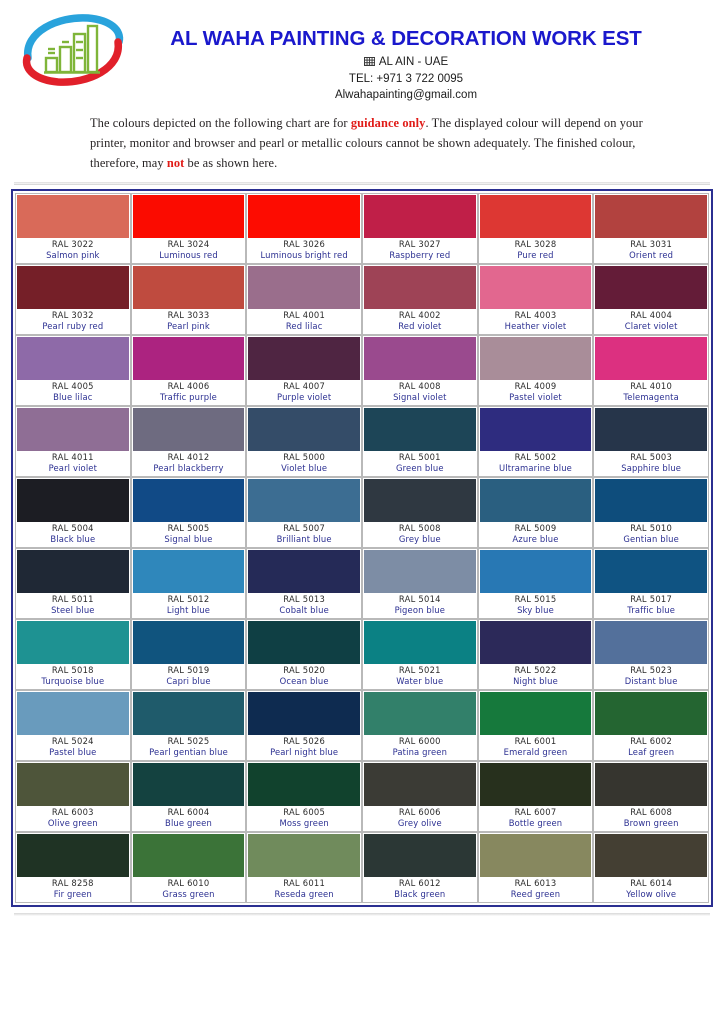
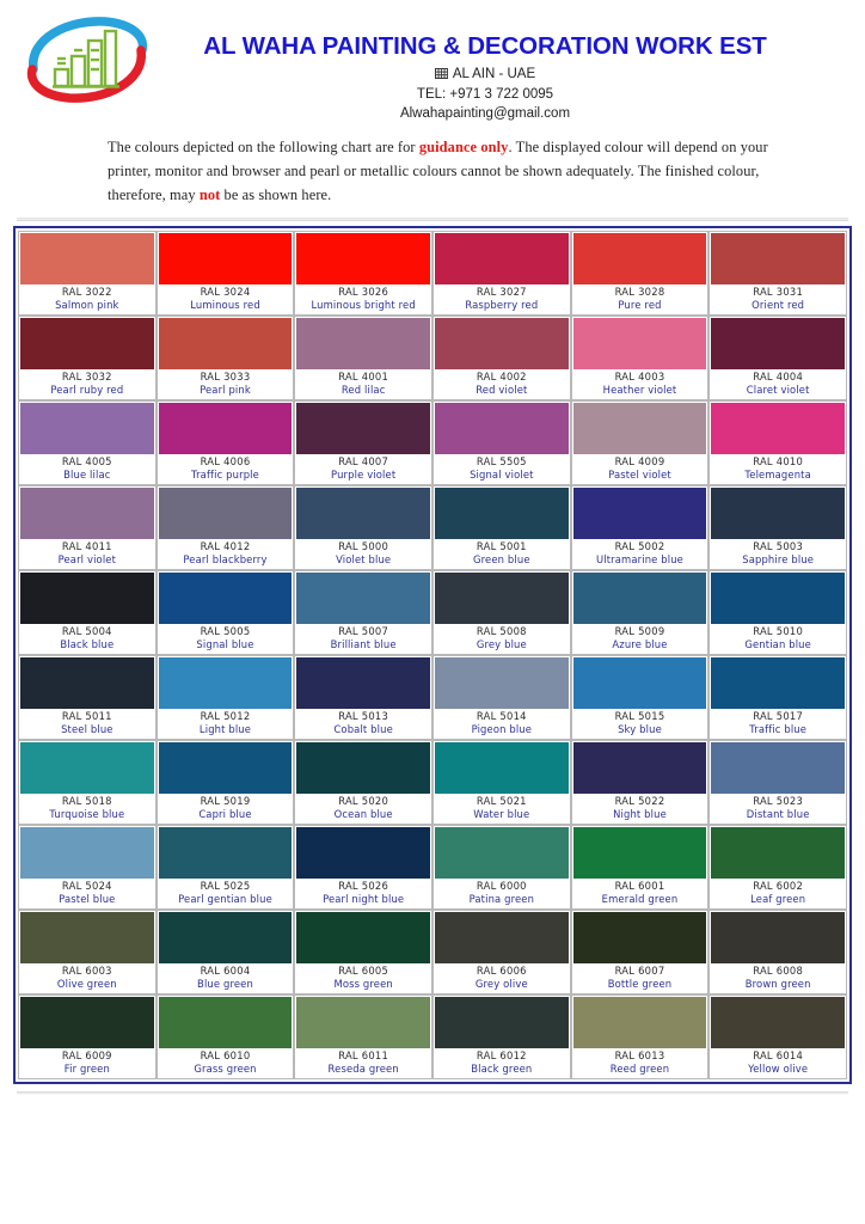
  AL WAHA PAINTING & DECORATION WORK EST
  AL AIN - UAE
  TEL: +971 3 722 0095
  Alwahapainting@gmail.com
  The colours depicted on the following chart are for guidance only. The displayed colour will depend on your printer, monitor and browser and pearl or metallic colours cannot be shown adequately. The finished colour, therefore, may not be as shown here.
  RAL 3022
  Salmon pink
  RAL 3024
  Luminous red
  RAL 3026
  Luminous bright red
  RAL 3027
  Raspberry red
  RAL 3028
  Pure red
  RAL 3031
  Orient red
  RAL 3032
  Pearl ruby red
  RAL 3033
  Pearl pink
  RAL 4001
  Red lilac
  RAL 4002
  Red violet
  RAL 4003
  Heather violet
  RAL 4004
  Claret violet
  RAL 4005
  Blue lilac
  RAL 4006
  Traffic purple
  RAL 4007
  Purple violet
- RAL 4008
+ RAL 5505
  Signal violet
  RAL 4009
  Pastel violet
  RAL 4010
  Telemagenta
  RAL 4011
  Pearl violet
  RAL 4012
  Pearl blackberry
  RAL 5000
  Violet blue
  RAL 5001
  Green blue
  RAL 5002
  Ultramarine blue
  RAL 5003
  Sapphire blue
  RAL 5004
  Black blue
  RAL 5005
  Signal blue
  RAL 5007
  Brilliant blue
  RAL 5008
  Grey blue
  RAL 5009
  Azure blue
  RAL 5010
  Gentian blue
  RAL 5011
  Steel blue
  RAL 5012
  Light blue
  RAL 5013
  Cobalt blue
  RAL 5014
  Pigeon blue
  RAL 5015
  Sky blue
  RAL 5017
  Traffic blue
  RAL 5018
  Turquoise blue
  RAL 5019
  Capri blue
  RAL 5020
  Ocean blue
  RAL 5021
  Water blue
  RAL 5022
  Night blue
  RAL 5023
  Distant blue
  RAL 5024
  Pastel blue
  RAL 5025
  Pearl gentian blue
  RAL 5026
  Pearl night blue
  RAL 6000
  Patina green
  RAL 6001
  Emerald green
  RAL 6002
  Leaf green
  RAL 6003
  Olive green
  RAL 6004
  Blue green
  RAL 6005
  Moss green
  RAL 6006
  Grey olive
  RAL 6007
  Bottle green
  RAL 6008
  Brown green
- RAL 8258
+ RAL 6009
  Fir green
  RAL 6010
  Grass green
  RAL 6011
  Reseda green
  RAL 6012
  Black green
  RAL 6013
  Reed green
  RAL 6014
  Yellow olive
